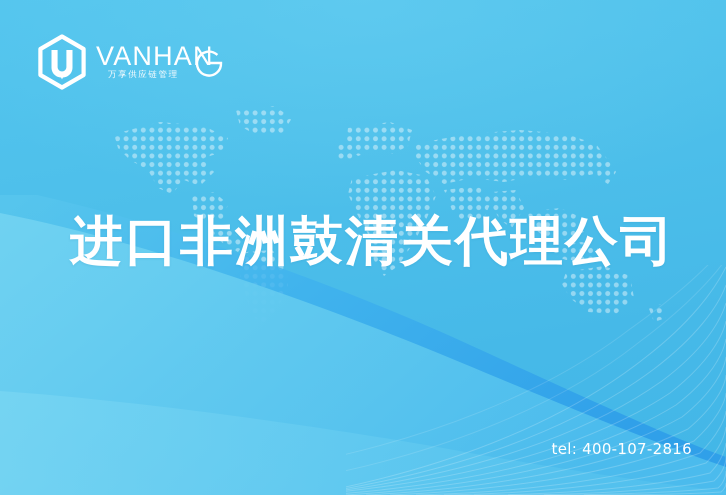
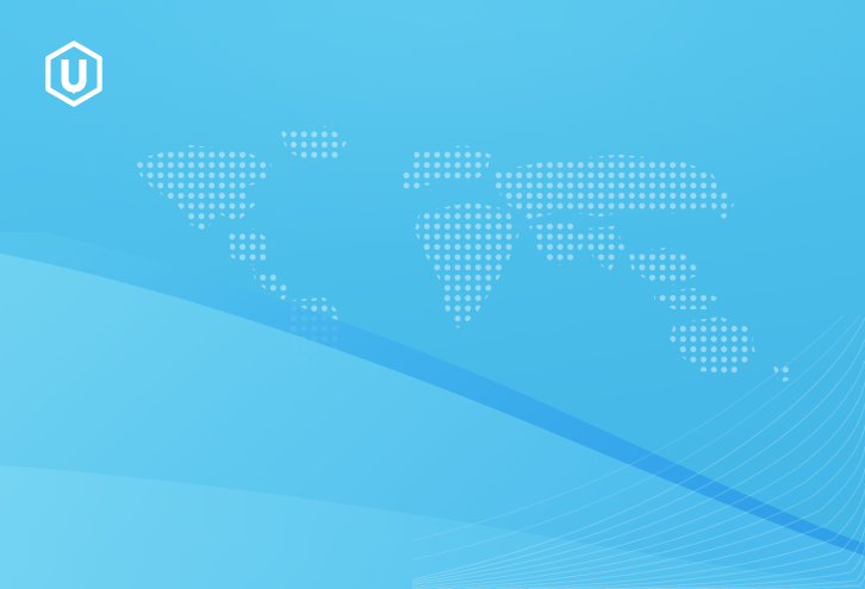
- VANHAN
- 万享供应链管理
- 进口非洲鼓清关代理公司
- tel: 400-107-2816
